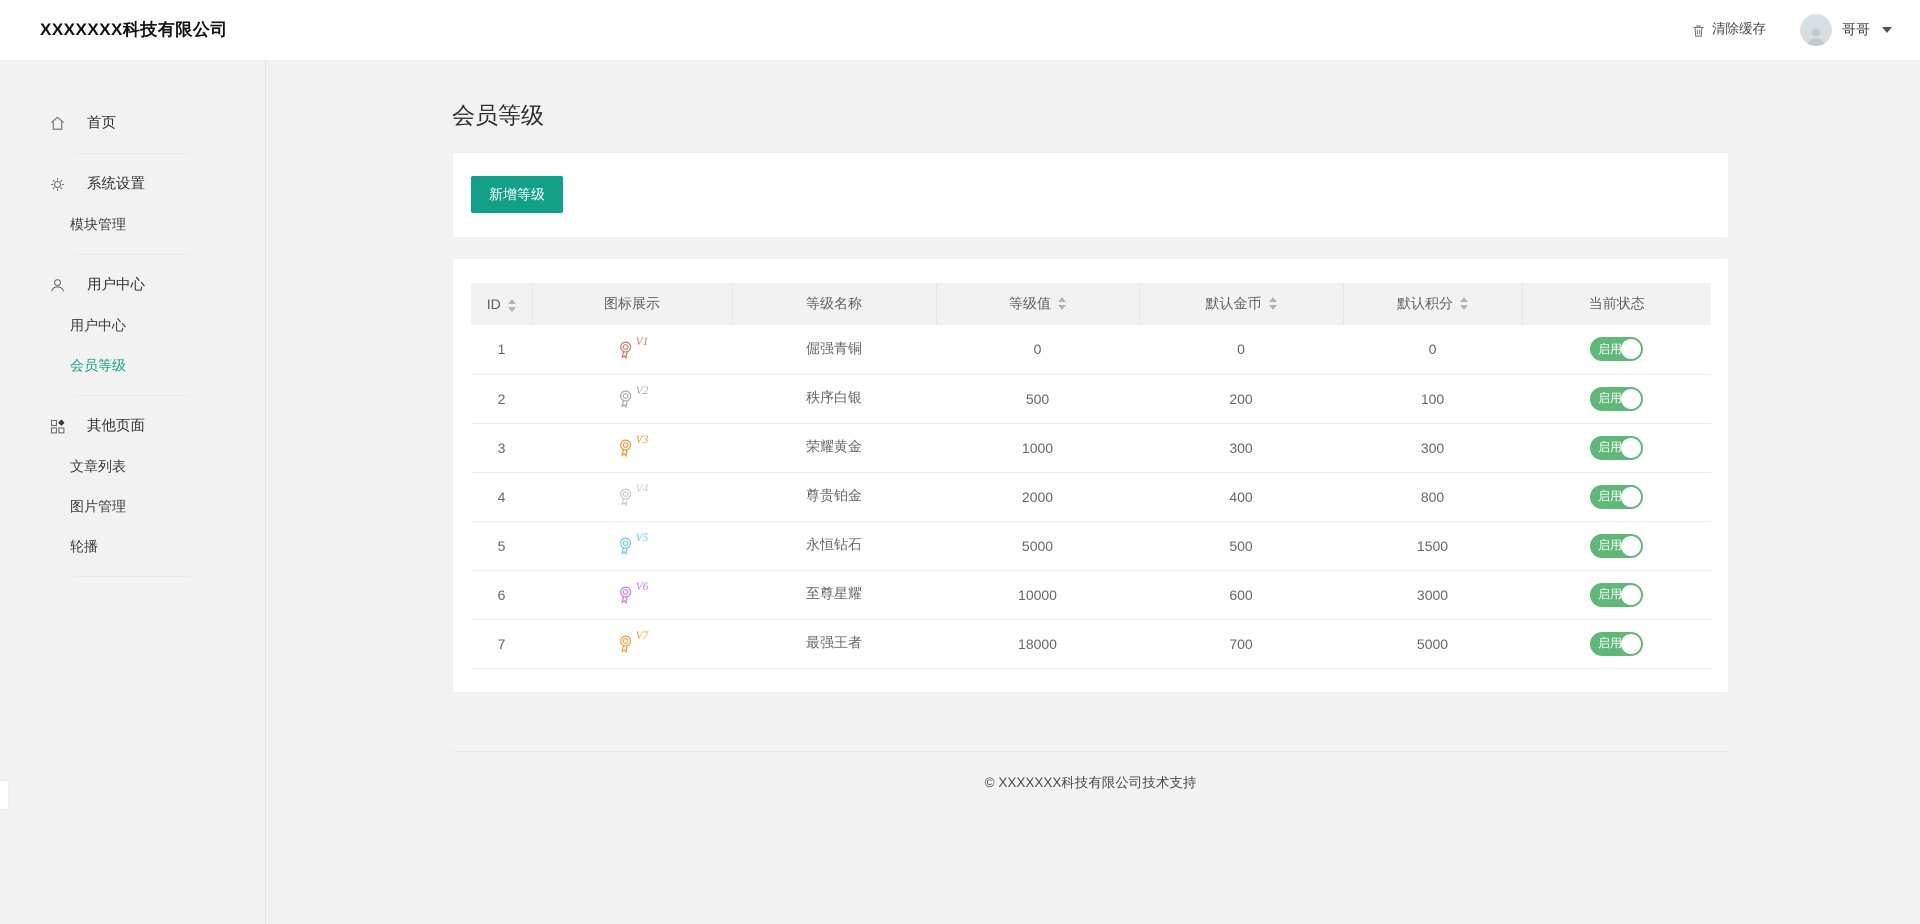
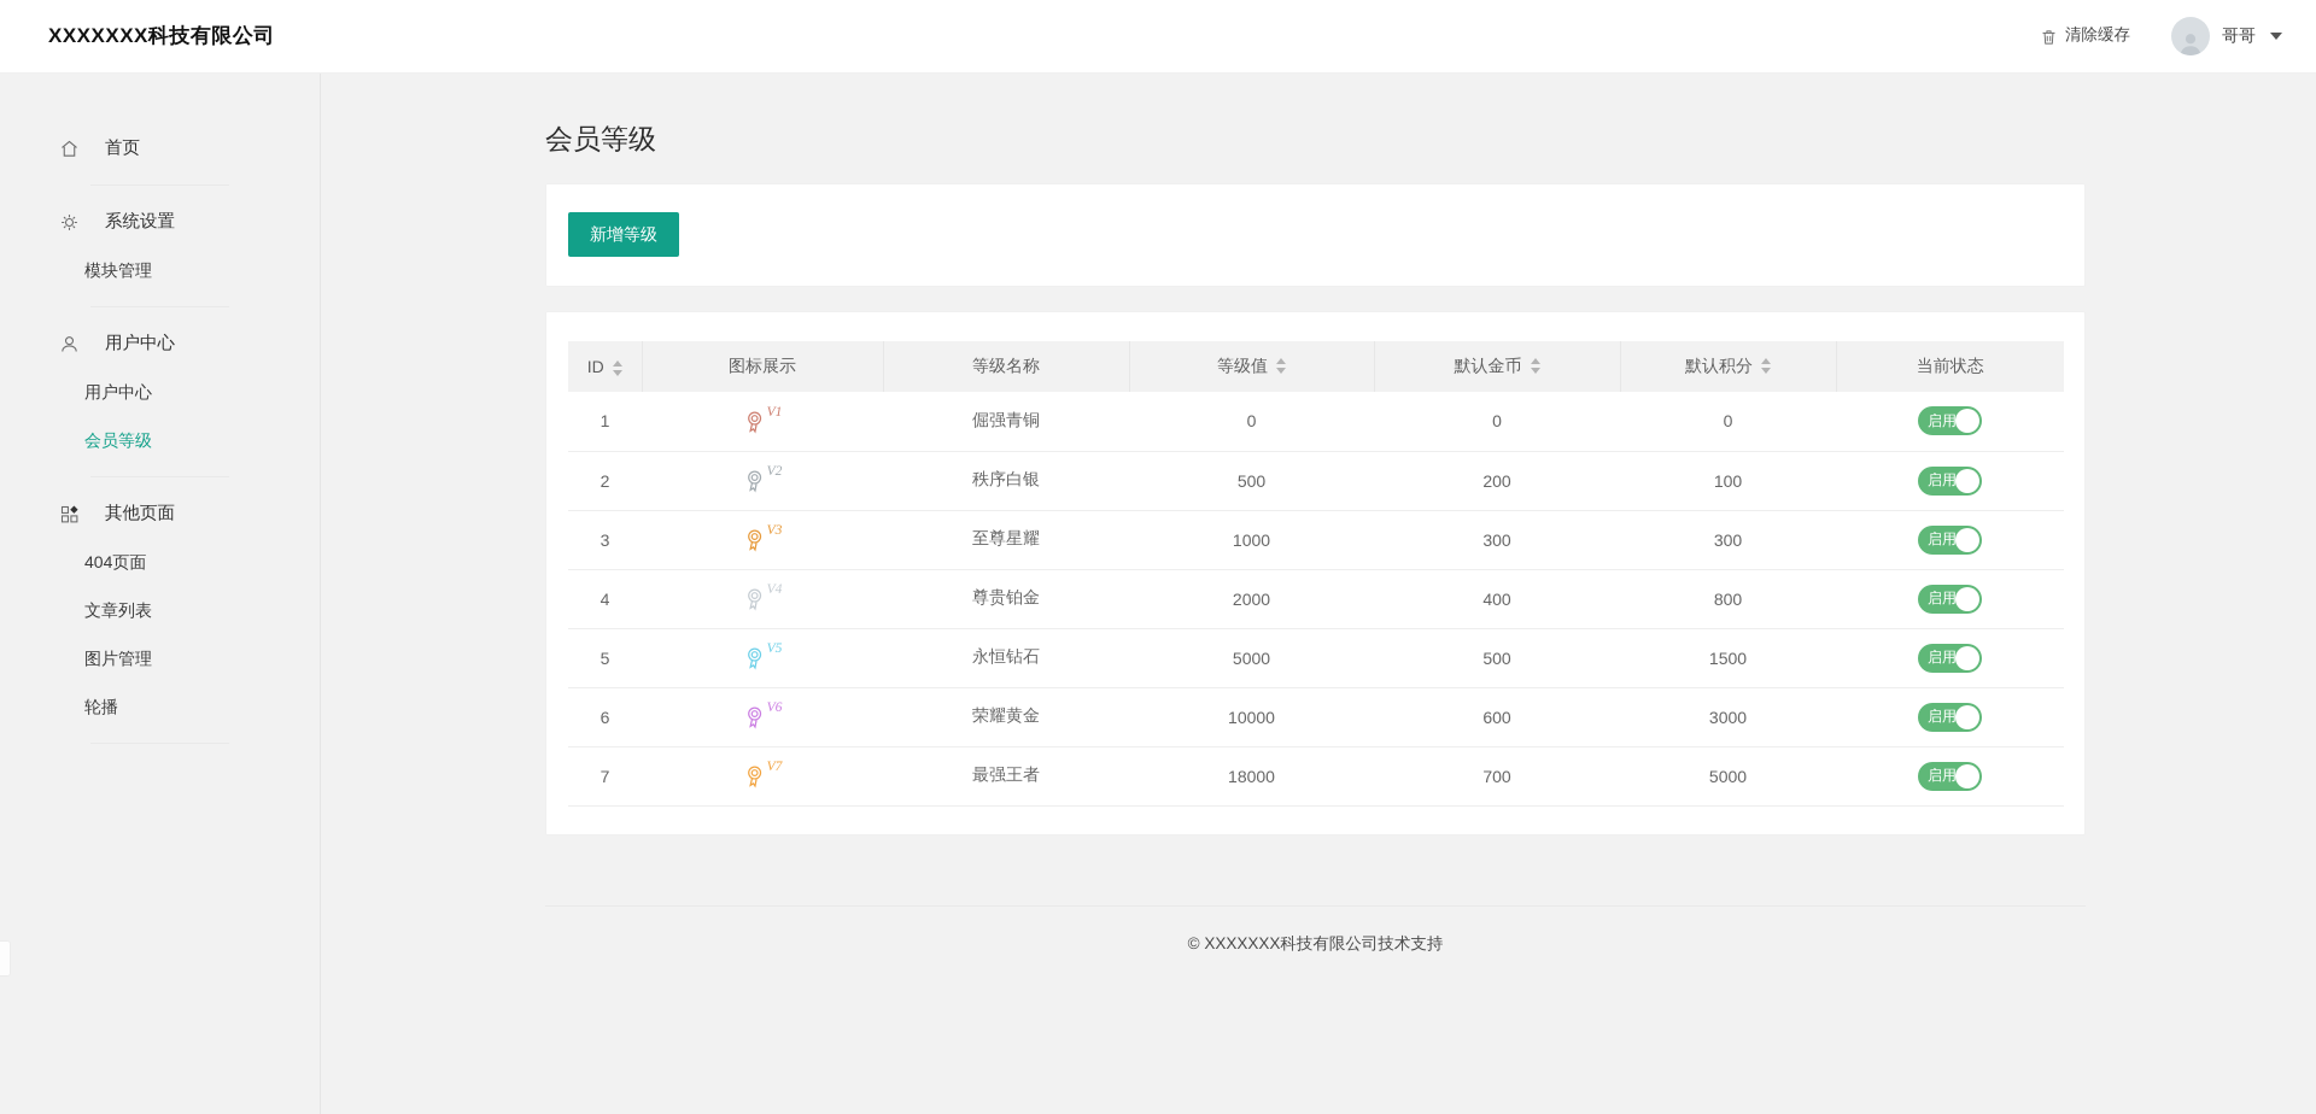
  XXXXXXX科技有限公司
  清除缓存
  哥哥
  首页
  系统设置
  模块管理
  用户中心
  用户中心
  会员等级
  其他页面
+ 404页面
  文章列表
  图片管理
  轮播
  会员等级
  新增等级
  ID	图标展示	等级名称	等级值	默认金币	默认积分	当前状态
  1	V1	倔强青铜	0	0	0	启用
  2	V2	秩序白银	500	200	100	启用
- 3	V3	荣耀黄金	1000	300	300	启用
+ 3	V3	至尊星耀	1000	300	300	启用
  4	V4	尊贵铂金	2000	400	800	启用
  5	V5	永恒钻石	5000	500	1500	启用
- 6	V6	至尊星耀	10000	600	3000	启用
+ 6	V6	荣耀黄金	10000	600	3000	启用
  7	V7	最强王者	18000	700	5000	启用
  © XXXXXXX科技有限公司技术支持
